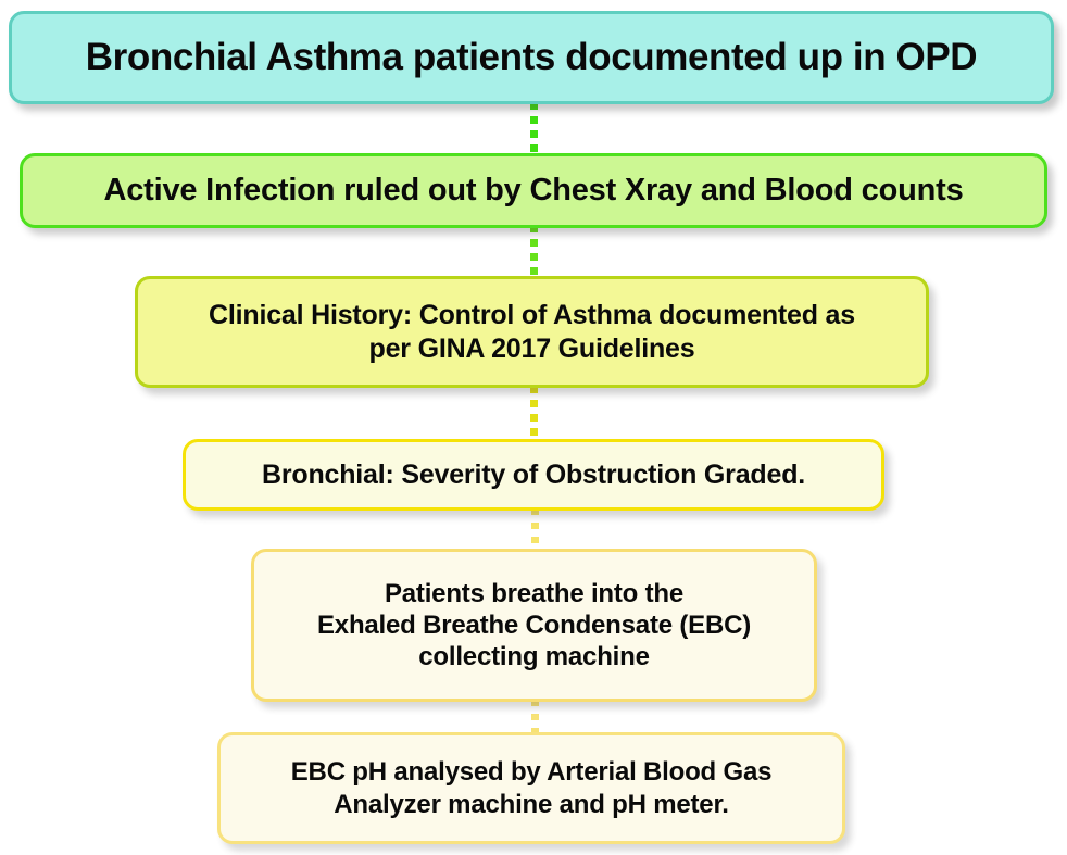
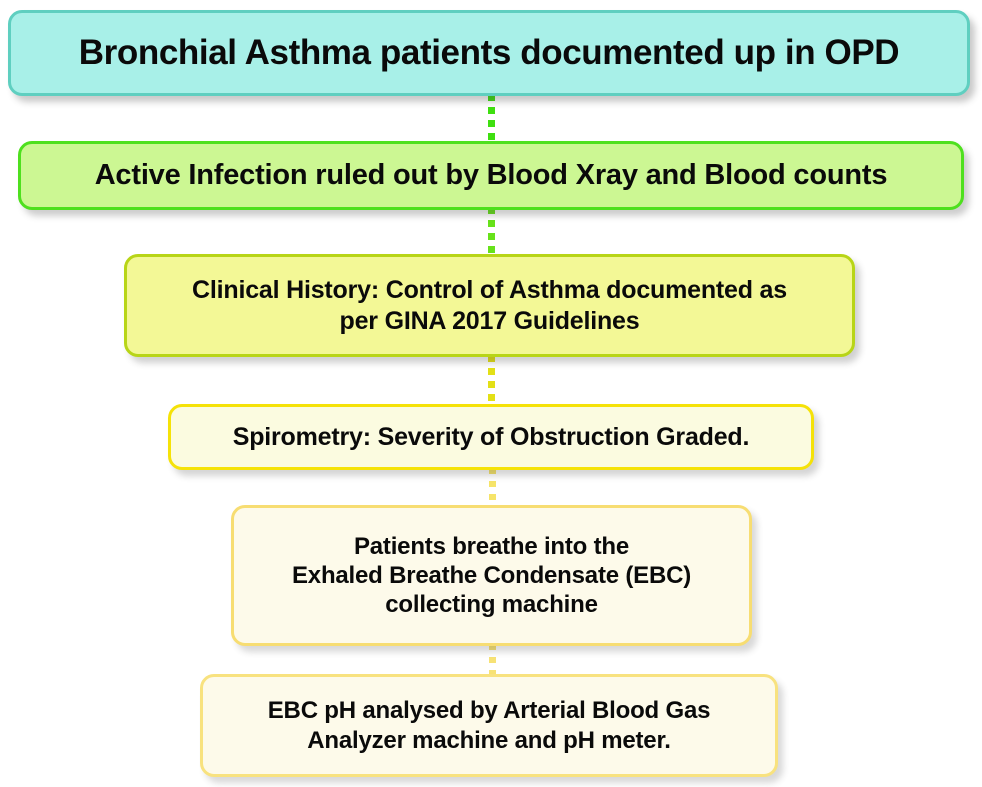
  Bronchial Asthma patients documented up in OPD
- Active Infection ruled out by Chest Xray and Blood counts
+ Active Infection ruled out by Blood Xray and Blood counts
  Clinical History: Control of Asthma documented as
  per GINA 2017 Guidelines
- Bronchial: Severity of Obstruction Graded.
+ Spirometry: Severity of Obstruction Graded.
  Patients breathe into the
  Exhaled Breathe Condensate (EBC)
  collecting machine
  EBC pH analysed by Arterial Blood Gas
  Analyzer machine and pH meter.
